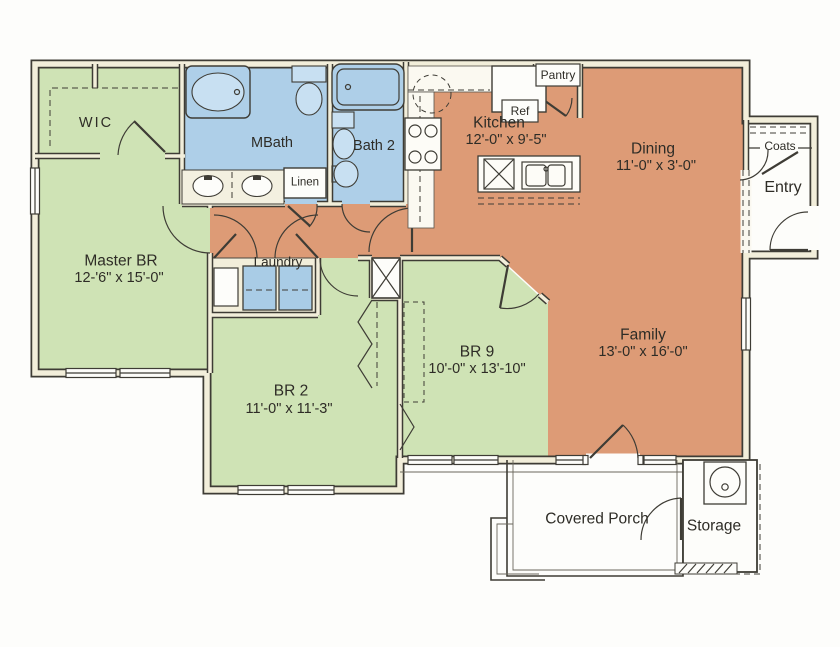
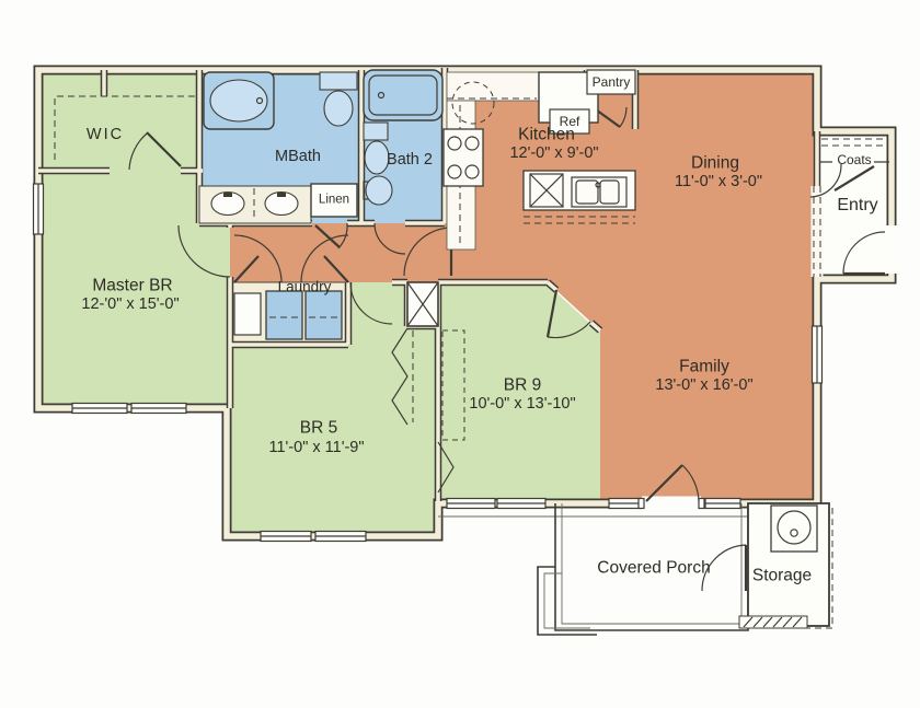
  WIC
  MBath
  Bath 2
  Linen
  Kitchen
- 12'-0" x 9'-5"
+ 12'-0" x 9'-0"
  Ref
  Pantry
  Dining
  11'-0" x 3'-0"
  Coats
  Entry
  Master BR
- 12-'6" x 15'-0"
+ 12-'0" x 15'-0"
  Laundry
- BR 2
+ BR 5
- 11'-0" x 11'-3"
+ 11'-0" x 11'-9"
  BR 9
  10'-0" x 13'-10"
  Family
  13'-0" x 16'-0"
  Covered Porch
  Storage
